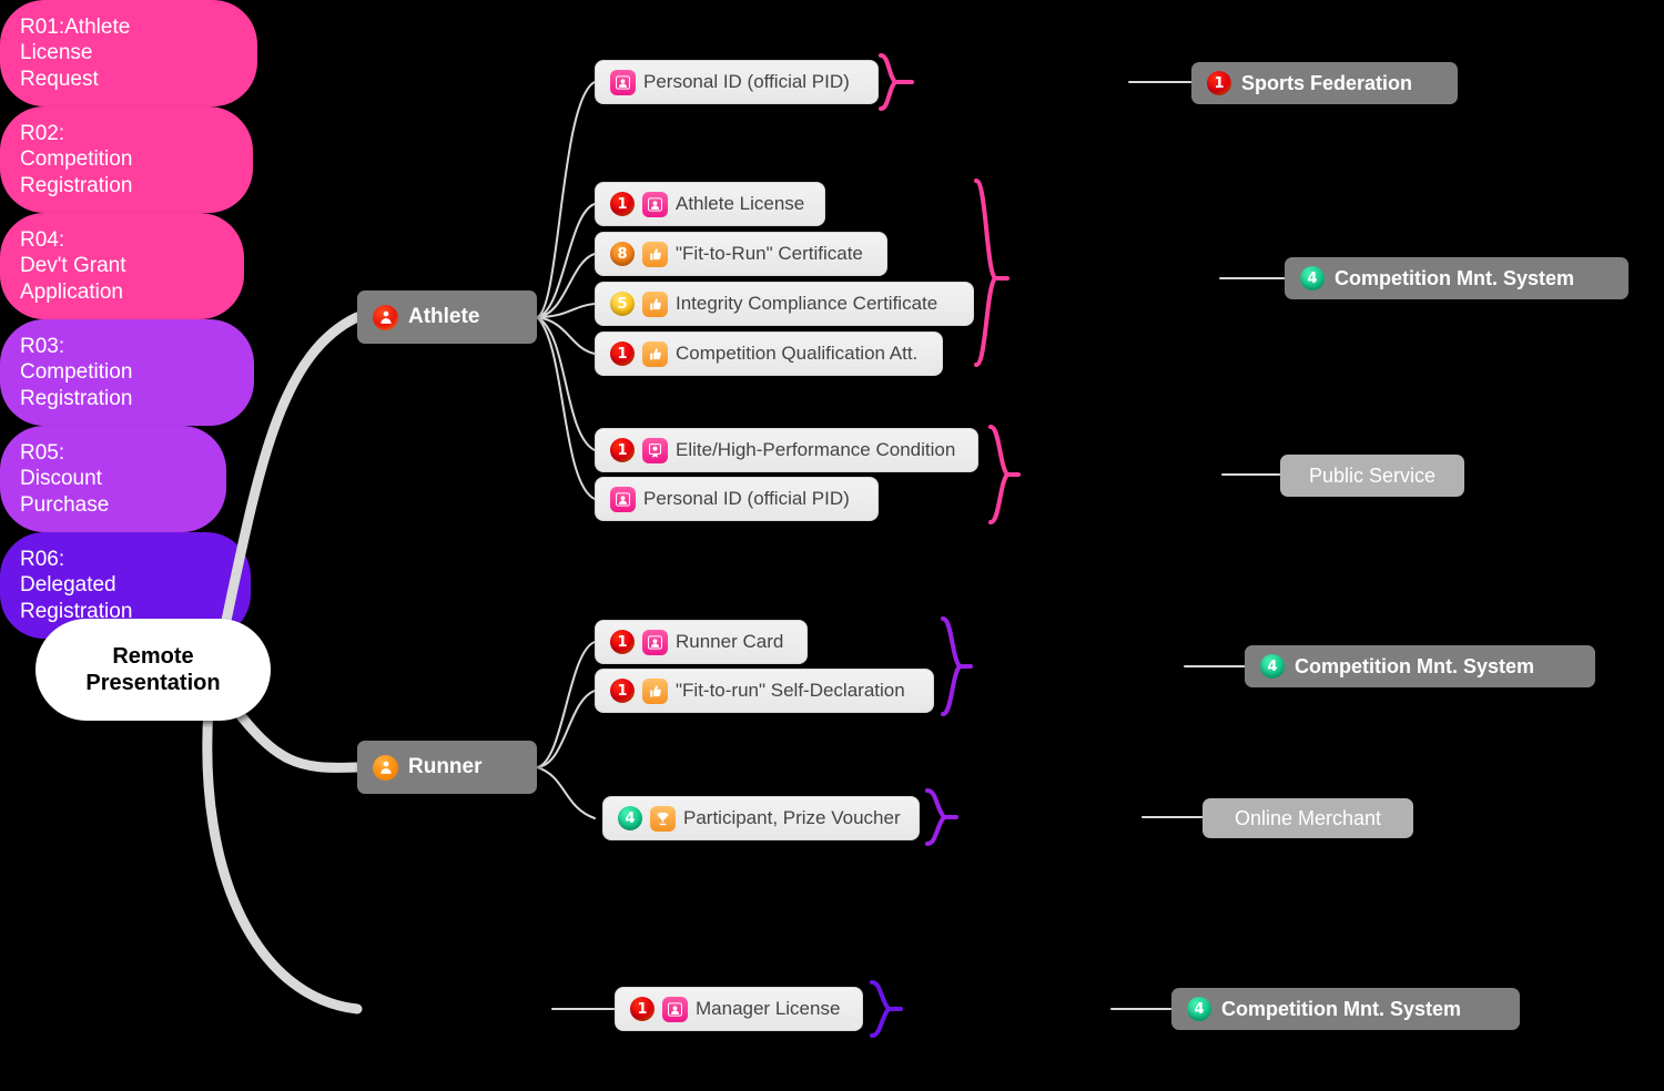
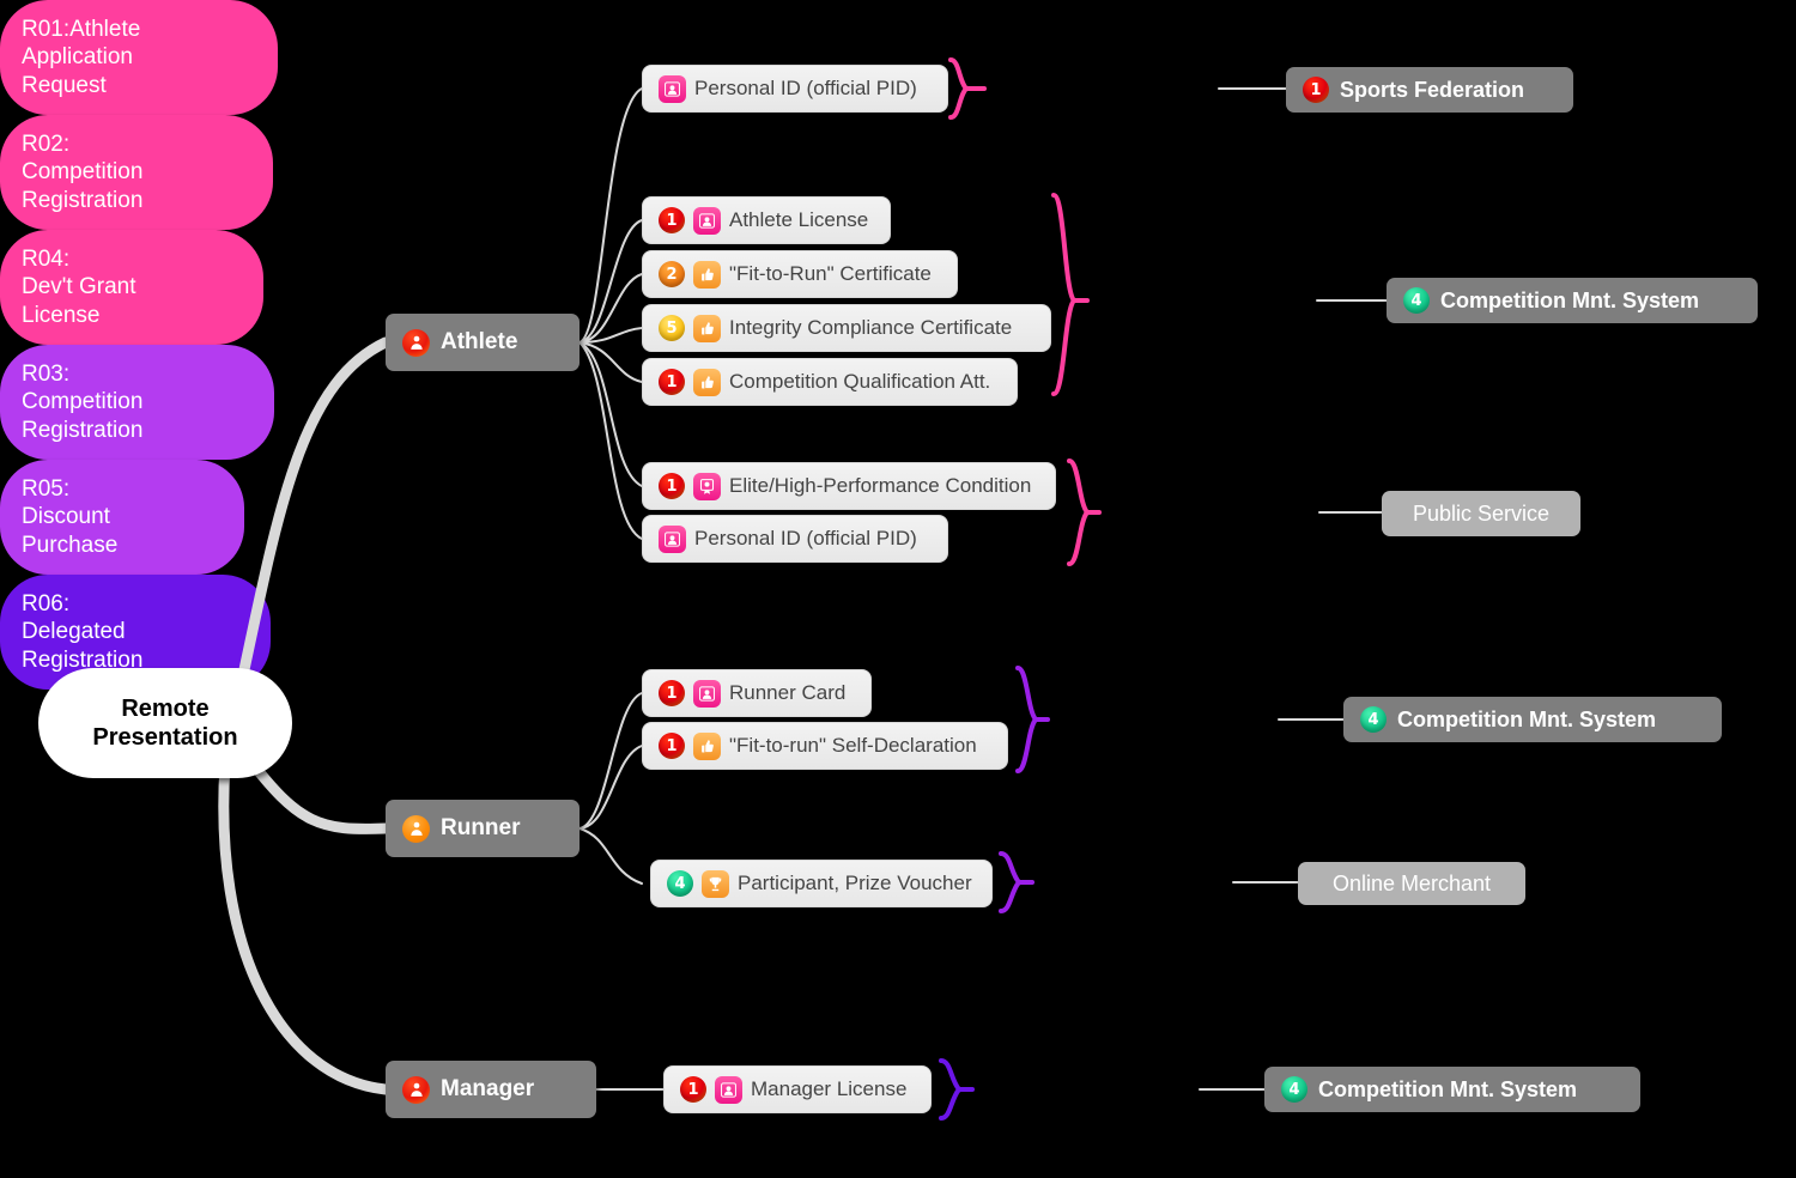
  Remote
  Presentation
  Athlete
  Runner
+ Manager
  Personal ID (official PID)
  1
  Athlete License
- 8
+ 2
  "Fit-to-Run" Certificate
  5
  Integrity Compliance Certificate
  1
  Competition Qualification Att.
  1
  Elite/High-Performance Condition
  Personal ID (official PID)
  1
  Runner Card
  1
  "Fit-to-run" Self-Declaration
  4
  Participant, Prize Voucher
  1
  Manager License
  R01:Athlete
- License
+ Application
  Request
  R02:
  Competition
  Registration
  R04:
  Dev't Grant
- Application
+ License
  R03:
  Competition
  Registration
  R05:
  Discount
  Purchase
  R06:
  Delegated
  Registration
  1
  Sports Federation
  4
  Competition Mnt. System
  Public Service
  4
  Competition Mnt. System
  Online Merchant
  4
  Competition Mnt. System
